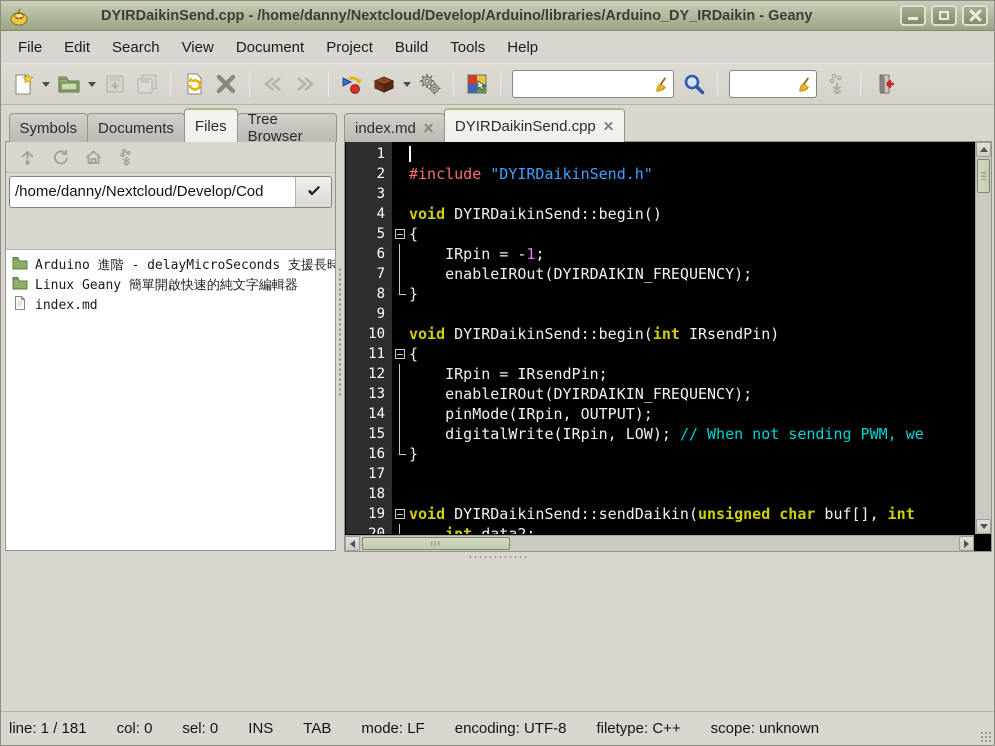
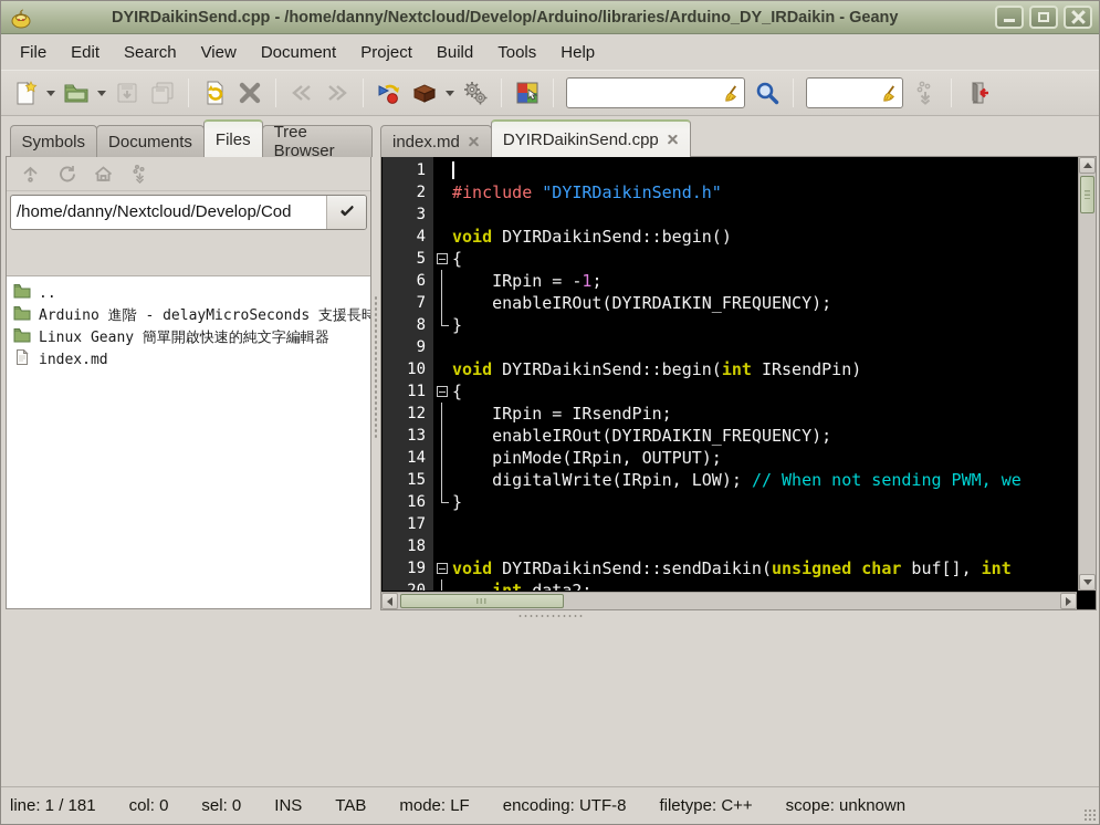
  DYIRDaikinSend.cpp - /home/danny/Nextcloud/Develop/Arduino/libraries/Arduino_DY_IRDaikin - Geany
  File
  Edit
  Search
  View
  Document
  Project
  Build
  Tools
  Help
  Symbols
  Documents
  Files
  Tree Browser
  /home/danny/Nextcloud/Develop/Cod
+ ..
  Arduino 進階 - delayMicroSeconds 支援長時
  Linux Geany 簡單開啟快速的純文字編輯器
  index.md
  index.md
  DYIRDaikinSend.cpp
  1
  2
  #include "DYIRDaikinSend.h"
  3
  4
  void DYIRDaikinSend::begin()
  5
  {
  6
  IRpin = -1;
  7
  enableIROut(DYIRDAIKIN_FREQUENCY);
  8
  }
  9
  10
  void DYIRDaikinSend::begin(int IRsendPin)
  11
  {
  12
  IRpin = IRsendPin;
  13
  enableIROut(DYIRDAIKIN_FREQUENCY);
  14
  pinMode(IRpin, OUTPUT);
  15
  digitalWrite(IRpin, LOW); // When not sending PWM, we
  16
  }
  17
  18
  19
  void DYIRDaikinSend::sendDaikin(unsigned char buf[], int
  line: 1 / 181
  col: 0
  sel: 0
  INS
  TAB
  mode: LF
  encoding: UTF-8
  filetype: C++
  scope: unknown
